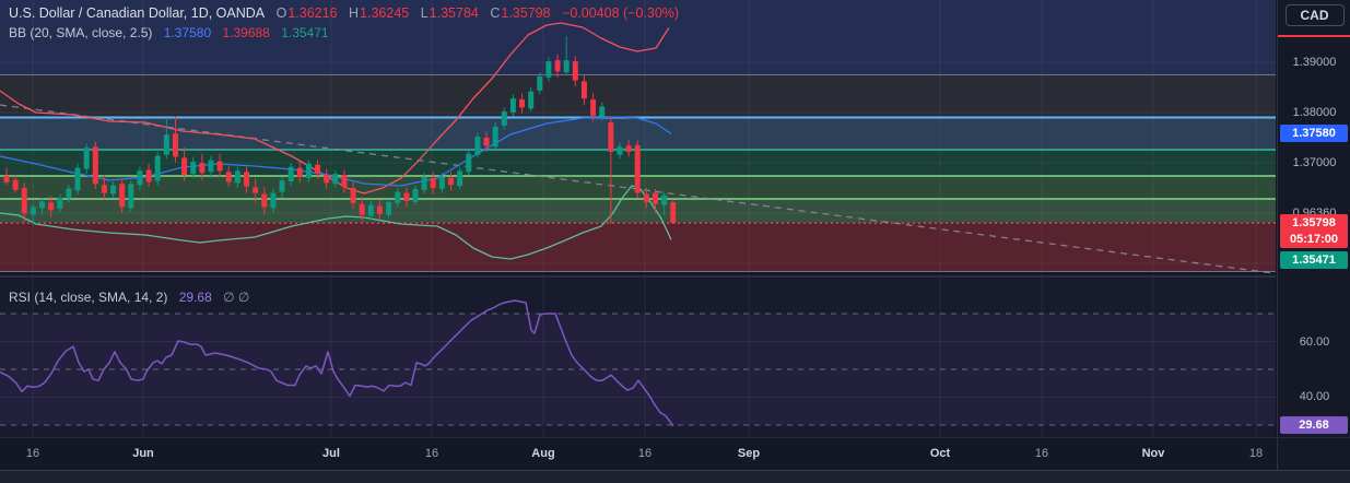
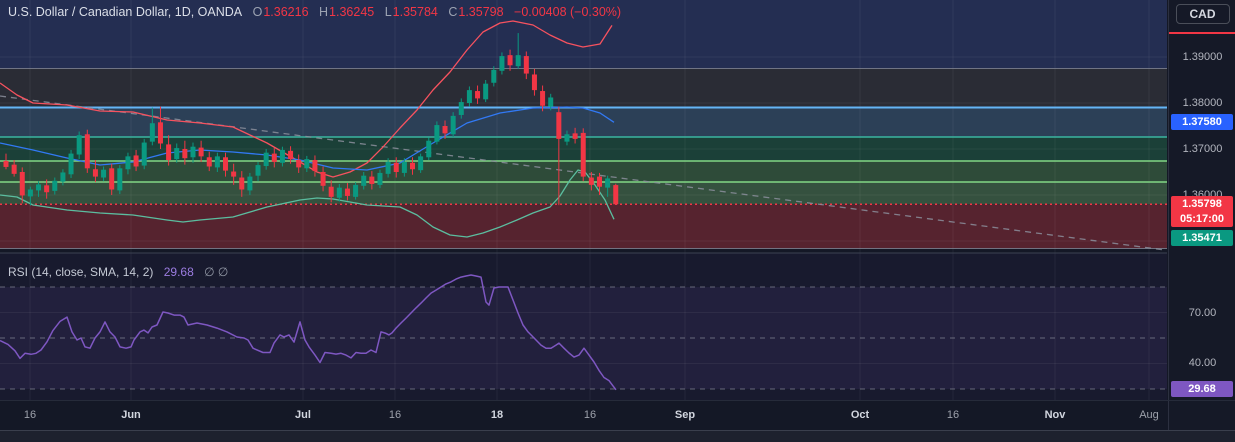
  U.S. Dollar / Canadian Dollar, 1D, OANDA O1.36216 H1.36245 L1.35784 C1.35798 −0.00408 (−0.30%)
- BB (20, SMA, close, 2.5) 1.37580 1.39688 1.35471
  RSI (14, close, SMA, 14, 2) 29.68 ∅ ∅
  CAD
  1.39000
  1.38000
  1.37000
- 0.96360
+ 1.36000
  1.37580
  1.35798
  05:17:00
  1.35471
- 60.00
+ 70.00
  40.00
  29.68
  16
  Jun
  Jul
  16
- Aug
+ 18
  16
  Sep
  Oct
  16
  Nov
- 18
+ Aug
